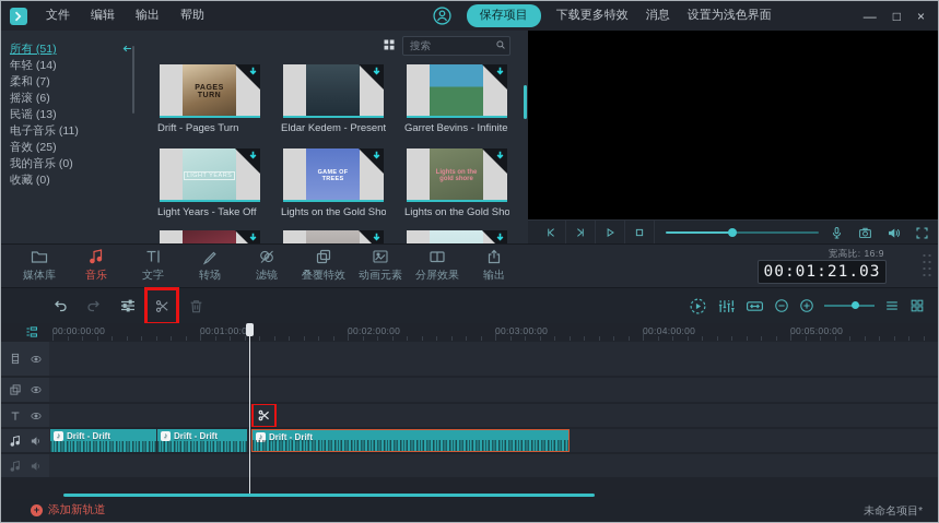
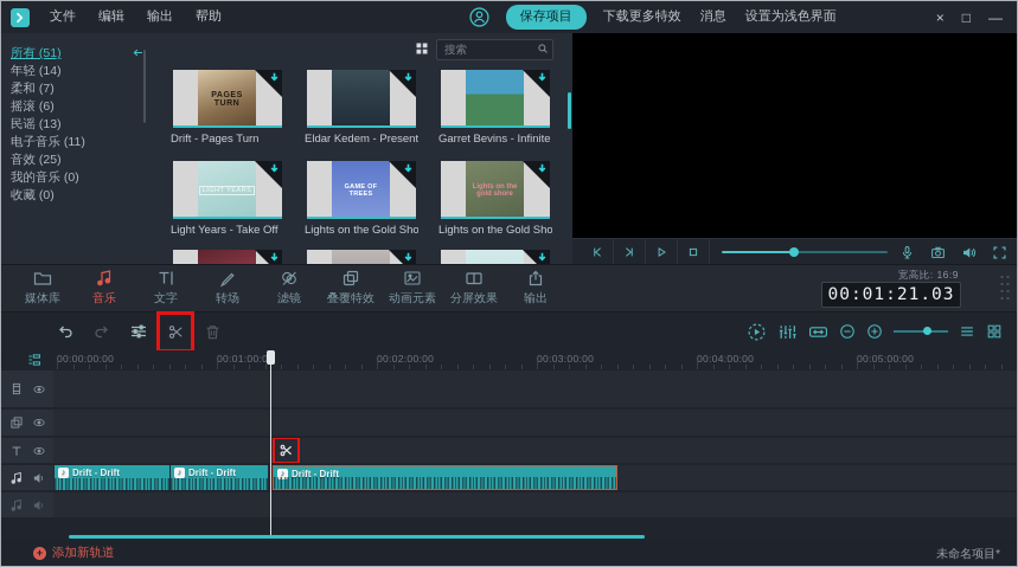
  文件
  编辑
  输出
  帮助
  保存项目
  下载更多特效
  消息
  设置为浅色界面
- —
+ ×
  □
- ×
+ —
  所有 (51)
  年轻 (14)
  柔和 (7)
  摇滚 (6)
  民谣 (13)
  电子音乐 (11)
  音效 (25)
  我的音乐 (0)
  收藏 (0)
  搜索
  Drift - Pages Turn
  Eldar Kedem - Present
  Garret Bevins - Infinite
  Light Years - Take Off
  Lights on the Gold Sho
  Lights on the Gold Sho
  媒体库
  音乐
  文字
  转场
  滤镜
  叠覆特效
  动画元素
  分屏效果
  输出
  宽高比: 16:9
  00:01:21.03
  00:00:00:00
  00:01:00:0
  00:02:00:00
  00:03:00:00
  00:04:00:00
  00:05:00:00
  Drift - Drift
  Drift - Drift
  Drift - Drift
  +
  添加新轨道
  未命名项目*
